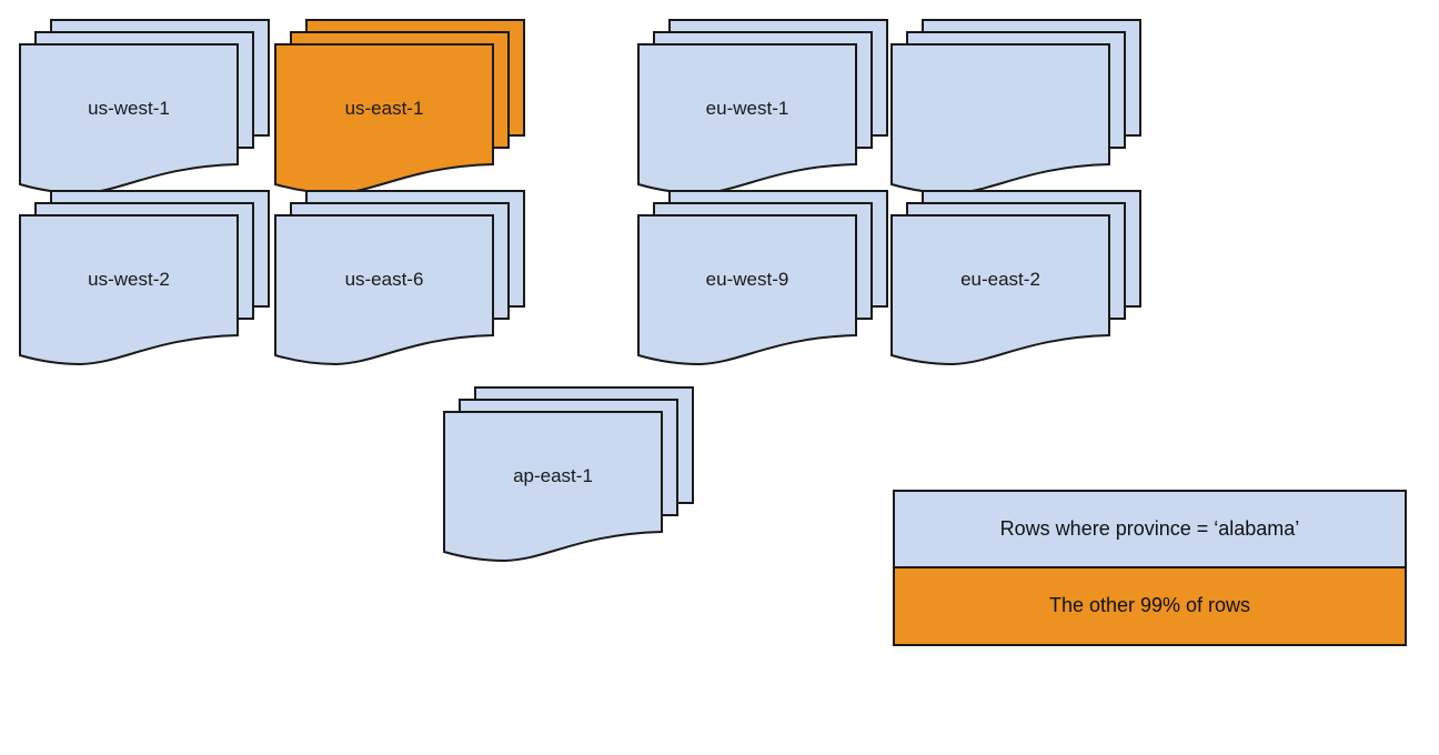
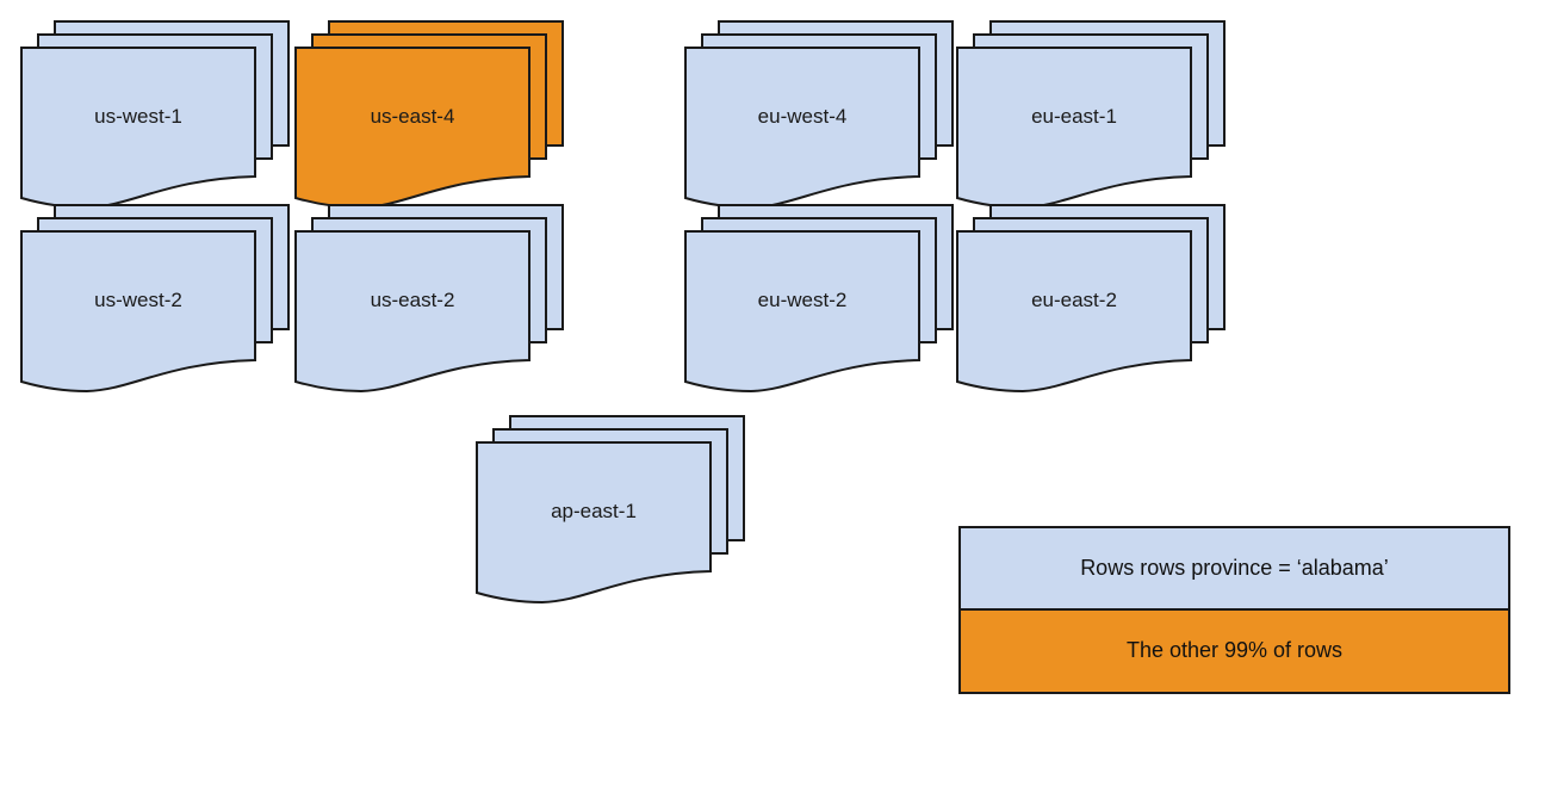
  us-west-1
- us-east-1
+ us-east-4
- eu-west-1
+ eu-west-4
+ eu-east-1
  us-west-2
- us-east-6
+ us-east-2
- eu-west-9
+ eu-west-2
  eu-east-2
  ap-east-1
- Rows where province = ‘alabama’
+ Rows rows province = ‘alabama’
  The other 99% of rows
